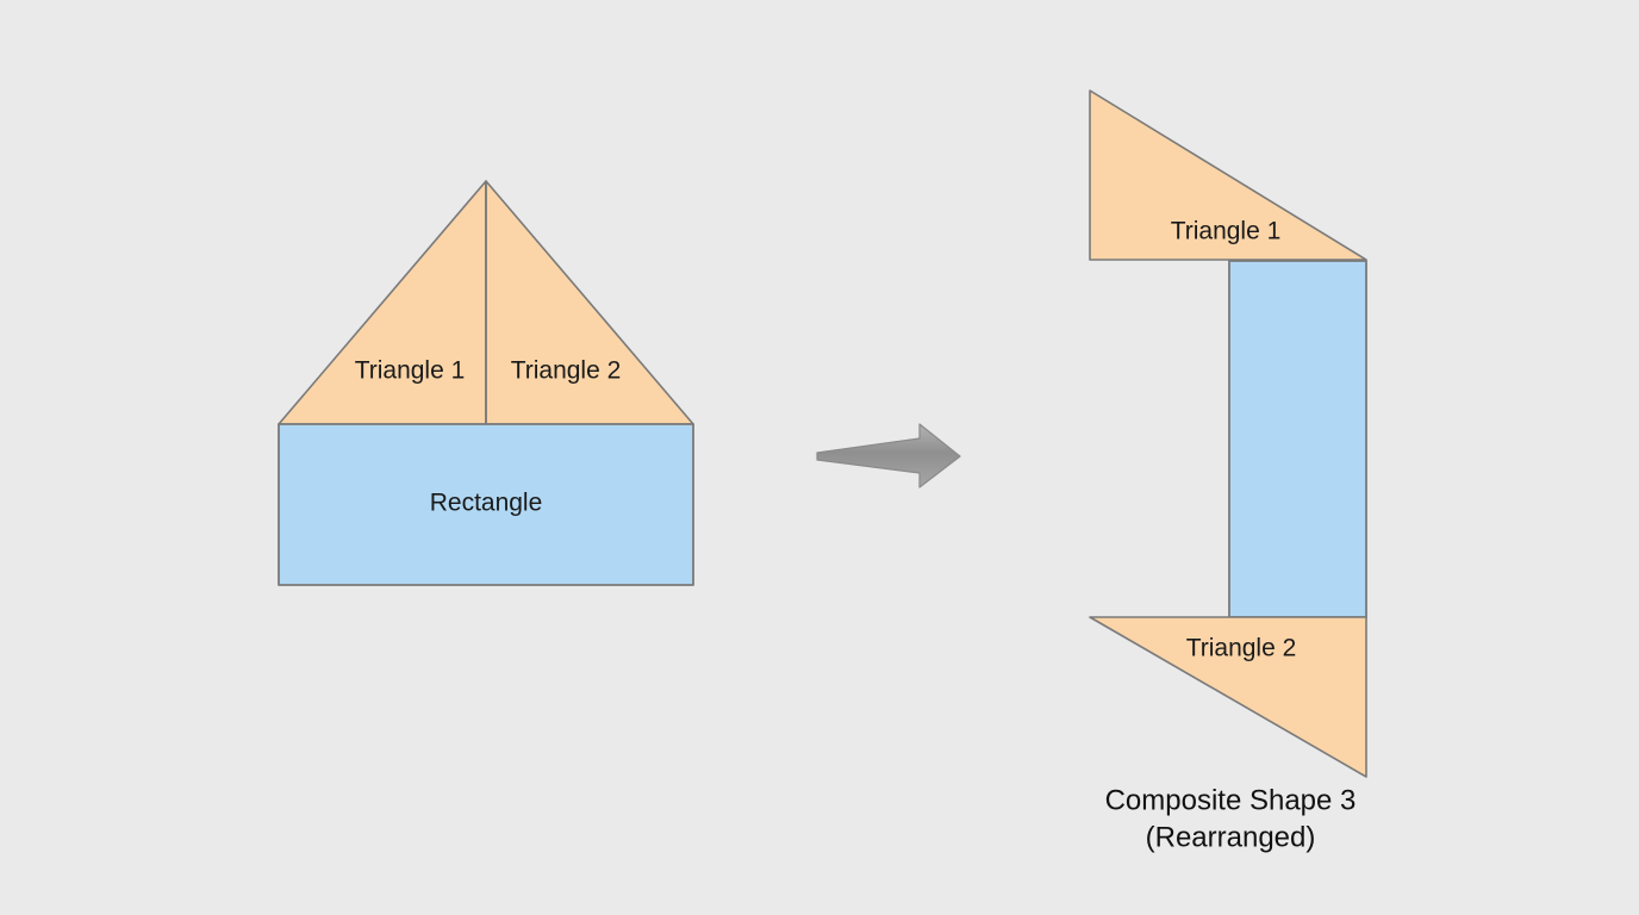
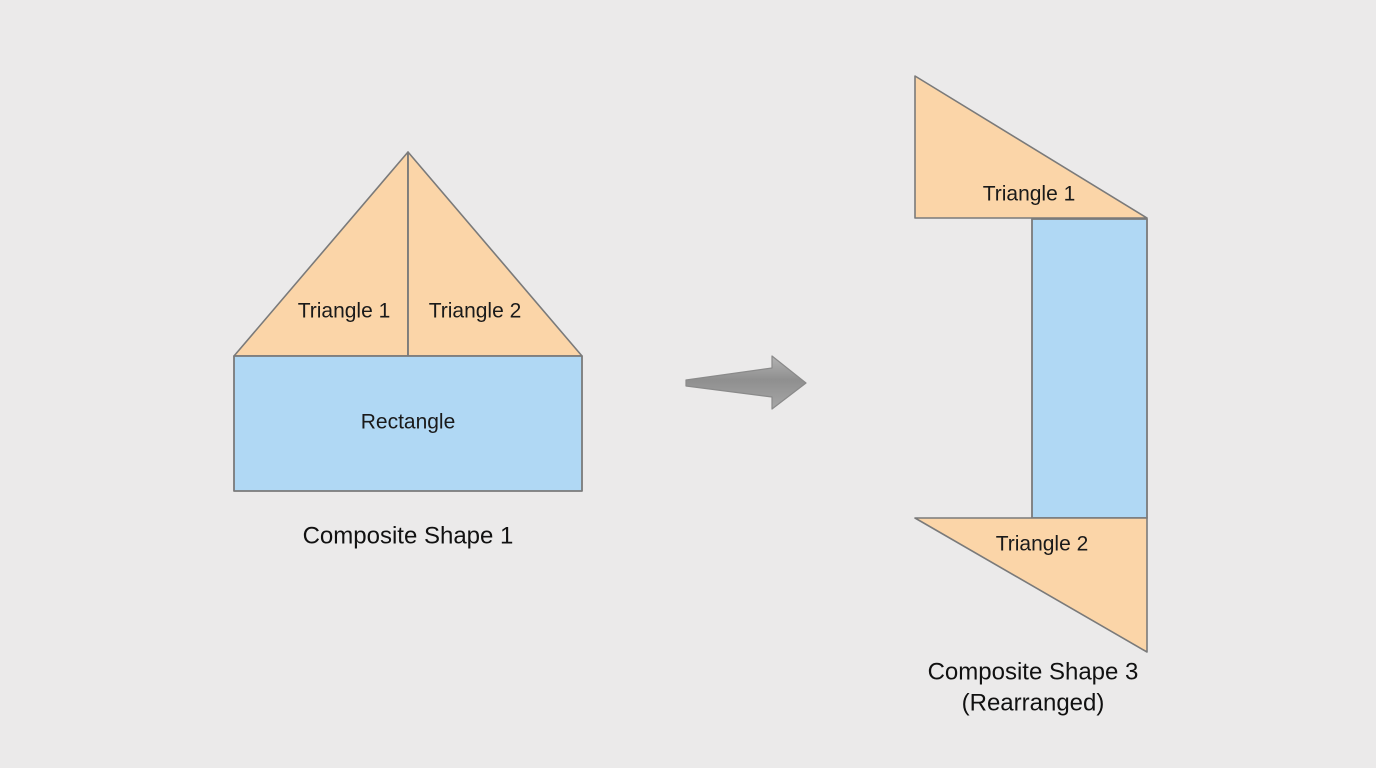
  Triangle 1
  Triangle 2
  Rectangle
+ Composite Shape 1
  Triangle 1
  Triangle 2
  Composite Shape 3
  (Rearranged)
